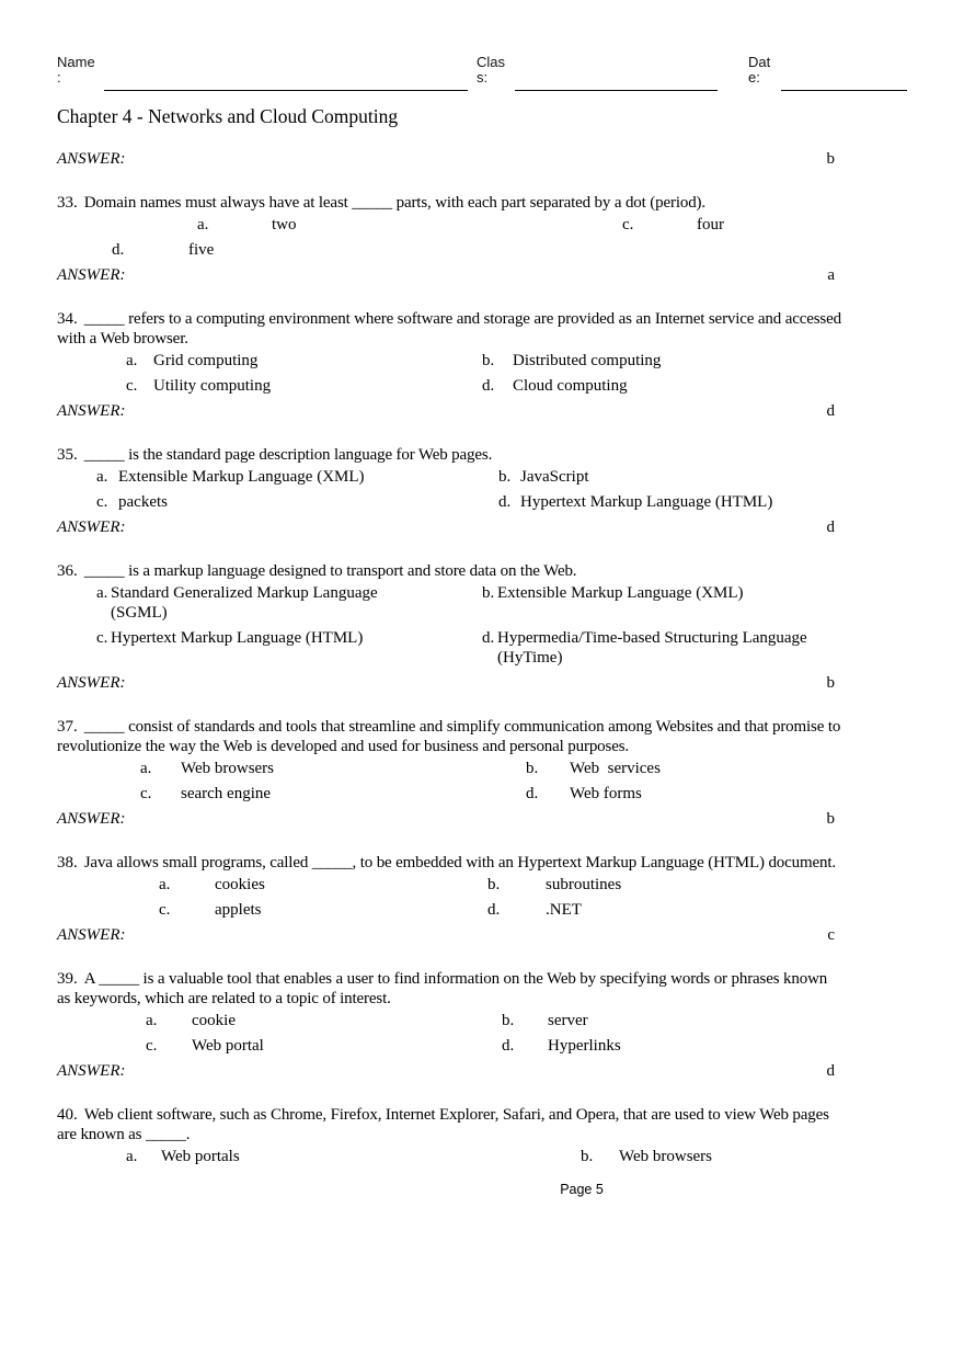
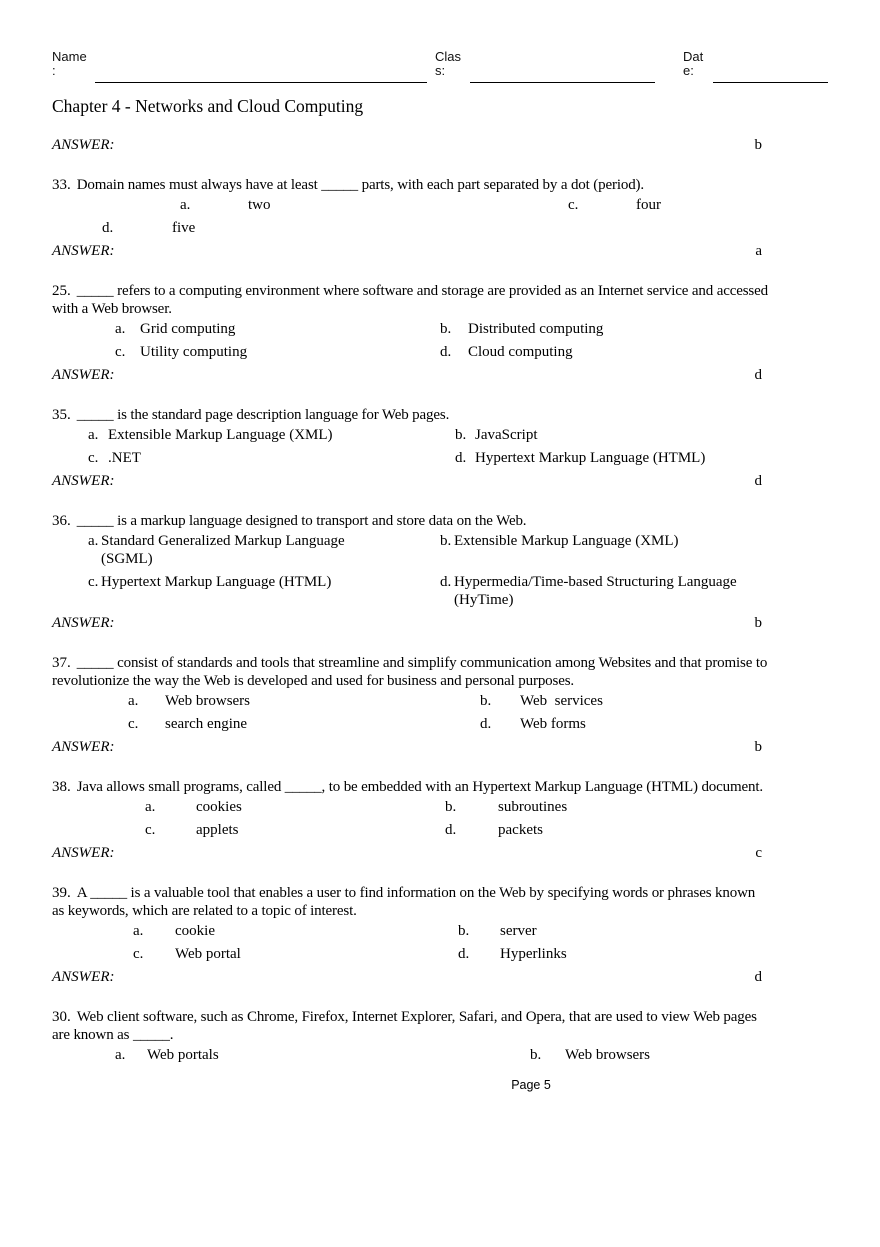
  Name
  :
  Clas
  s:
  Dat
  e:
  Chapter 4 - Networks and Cloud Computing
  ANSWER:
  b
  33. Domain names must always have at least _____ parts, with each part separated by a dot (period).
  a. two
  c. four
  d. five
  ANSWER:
  a
- 34. _____ refers to a computing environment where software and storage are provided as an Internet service and accessed
+ 25. _____ refers to a computing environment where software and storage are provided as an Internet service and accessed
  with a Web browser.
  a. Grid computing
  b. Distributed computing
  c. Utility computing
  d. Cloud computing
  ANSWER:
  d
  35. _____ is the standard page description language for Web pages.
  a. Extensible Markup Language (XML)
  b. JavaScript
- c. packets
+ c. .NET
  d. Hypertext Markup Language (HTML)
  ANSWER:
  d
  36. _____ is a markup language designed to transport and store data on the Web.
  a. Standard Generalized Markup Language
  (SGML)
  b. Extensible Markup Language (XML)
  c. Hypertext Markup Language (HTML)
  d. Hypermedia/Time-based Structuring Language
  (HyTime)
  ANSWER:
  b
  37. _____ consist of standards and tools that streamline and simplify communication among Websites and that promise to
  revolutionize the way the Web is developed and used for business and personal purposes.
  a. Web browsers
  b. Web services
  c. search engine
  d. Web forms
  ANSWER:
  b
  38. Java allows small programs, called _____, to be embedded with an Hypertext Markup Language (HTML) document.
  a. cookies
  b. subroutines
  c. applets
- d. .NET
+ d. packets
  ANSWER:
  c
  39. A _____ is a valuable tool that enables a user to find information on the Web by specifying words or phrases known
  as keywords, which are related to a topic of interest.
  a. cookie
  b. server
  c. Web portal
  d. Hyperlinks
  ANSWER:
  d
- 40. Web client software, such as Chrome, Firefox, Internet Explorer, Safari, and Opera, that are used to view Web pages
+ 30. Web client software, such as Chrome, Firefox, Internet Explorer, Safari, and Opera, that are used to view Web pages
  are known as _____.
  a. Web portals
  b. Web browsers
  Page 5
